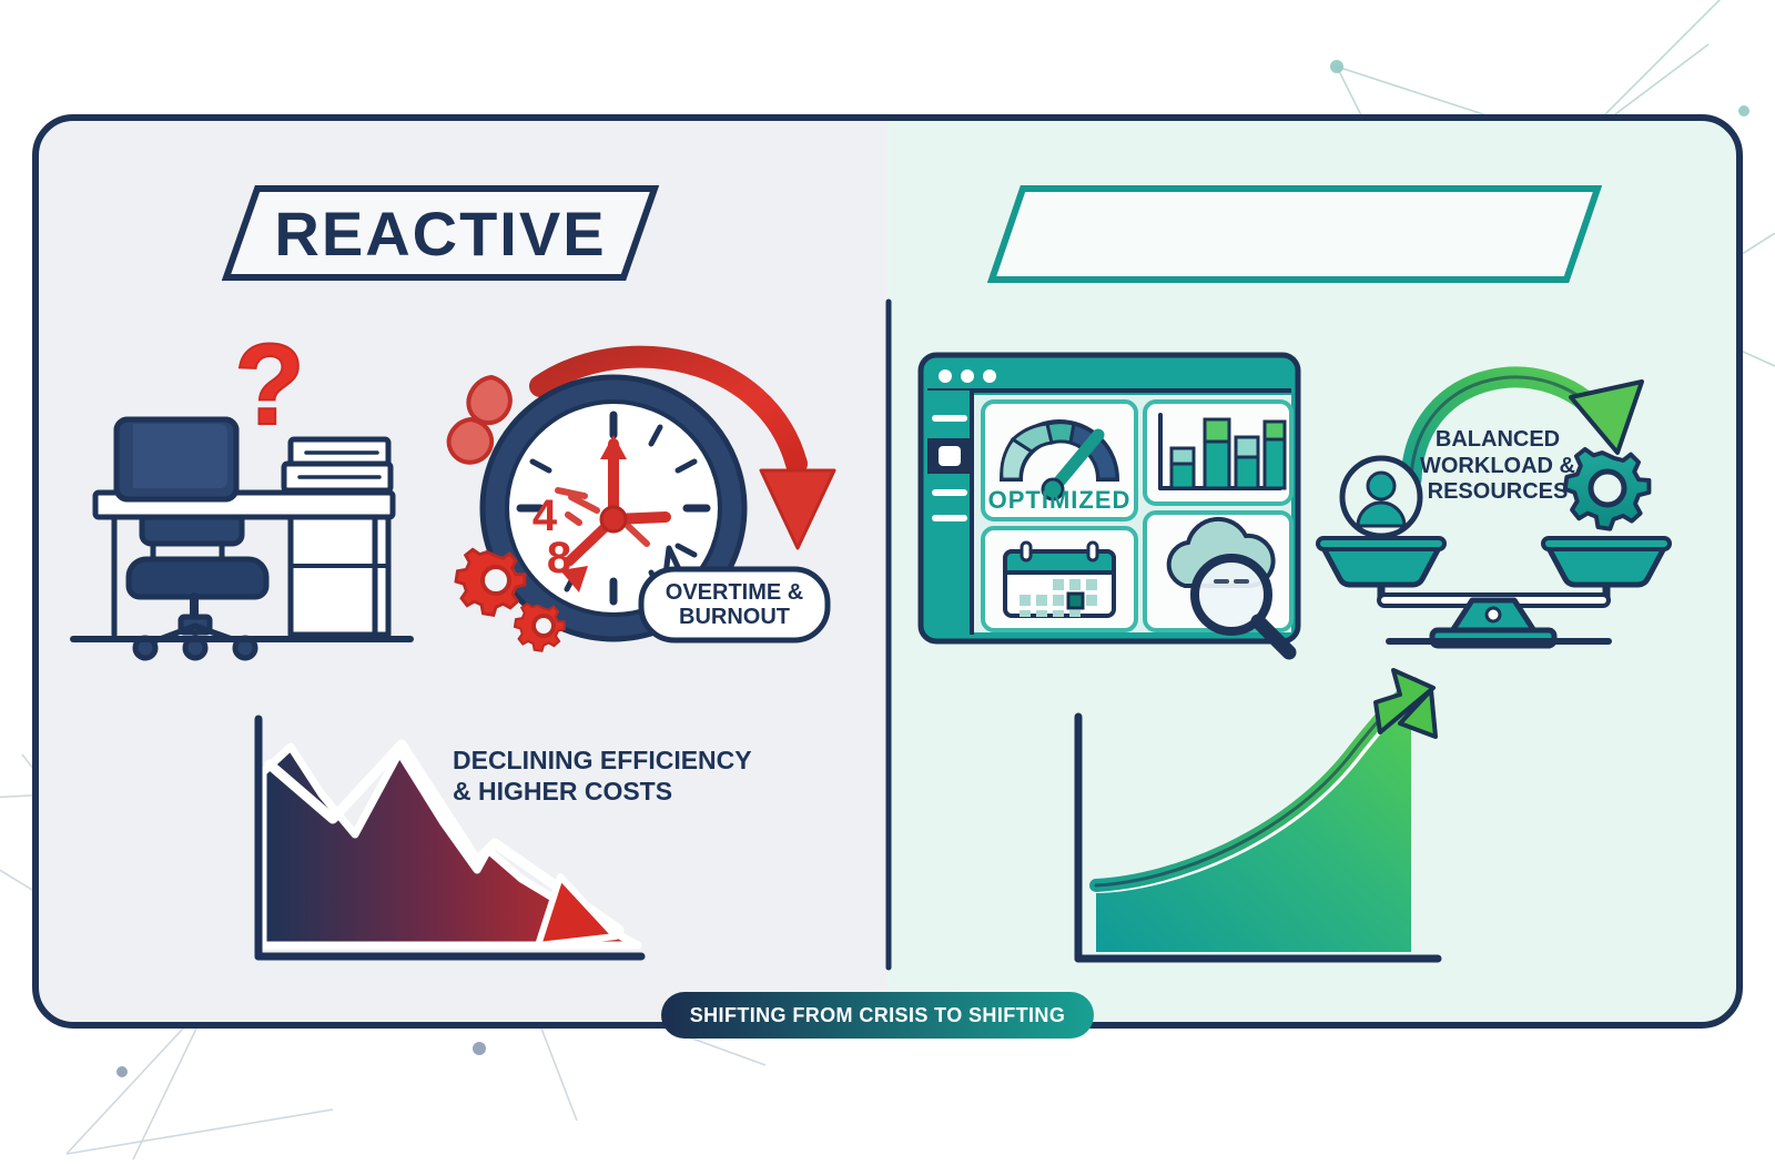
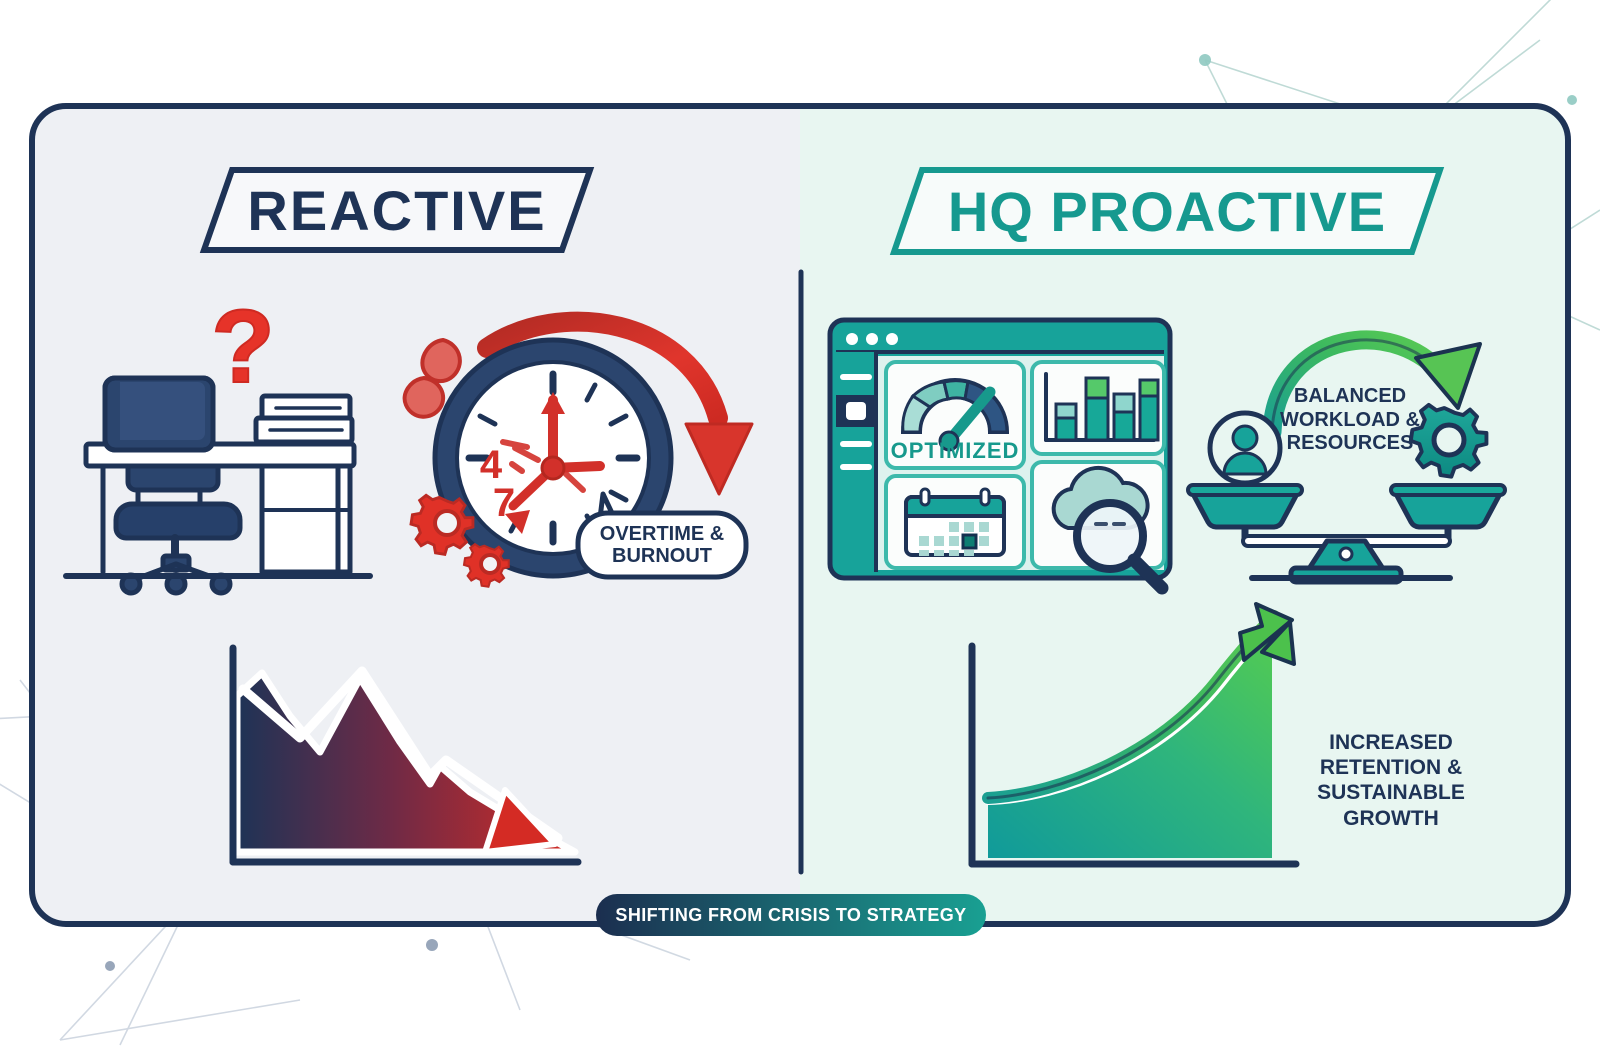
  ?
  4
- 8
+ 7
  REACTIVE
+ HQ PROACTIVE
  OVERTIME &
  BURNOUT
- DECLINING EFFICIENCY
- & HIGHER COSTS
  OPTIMIZED
  BALANCED
  WORKLOAD &
  RESOURCES
+ INCREASED
+ RETENTION &
+ SUSTAINABLE
+ GROWTH
- SHIFTING FROM CRISIS TO SHIFTING
+ SHIFTING FROM CRISIS TO STRATEGY
